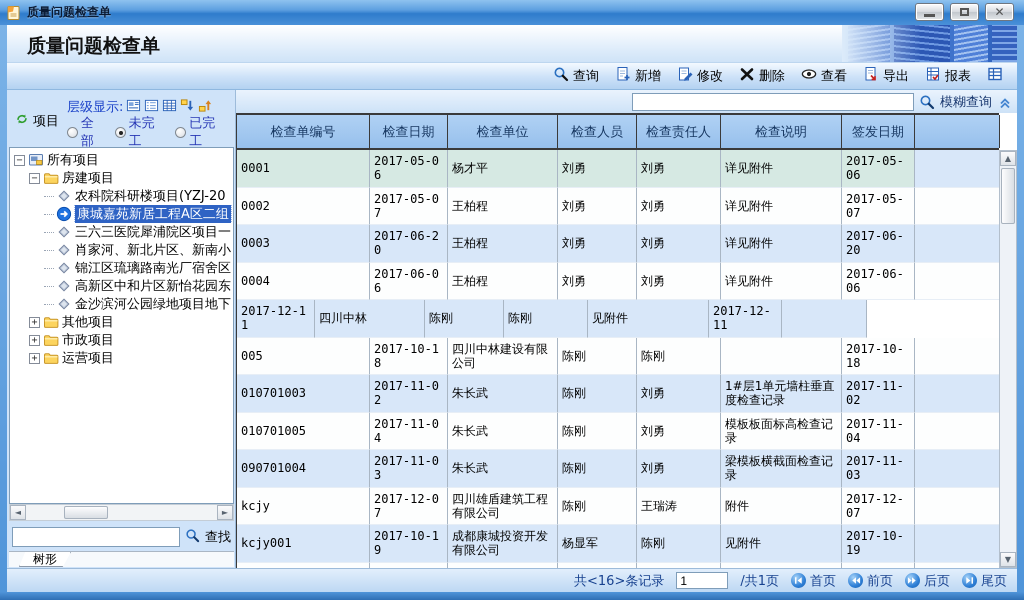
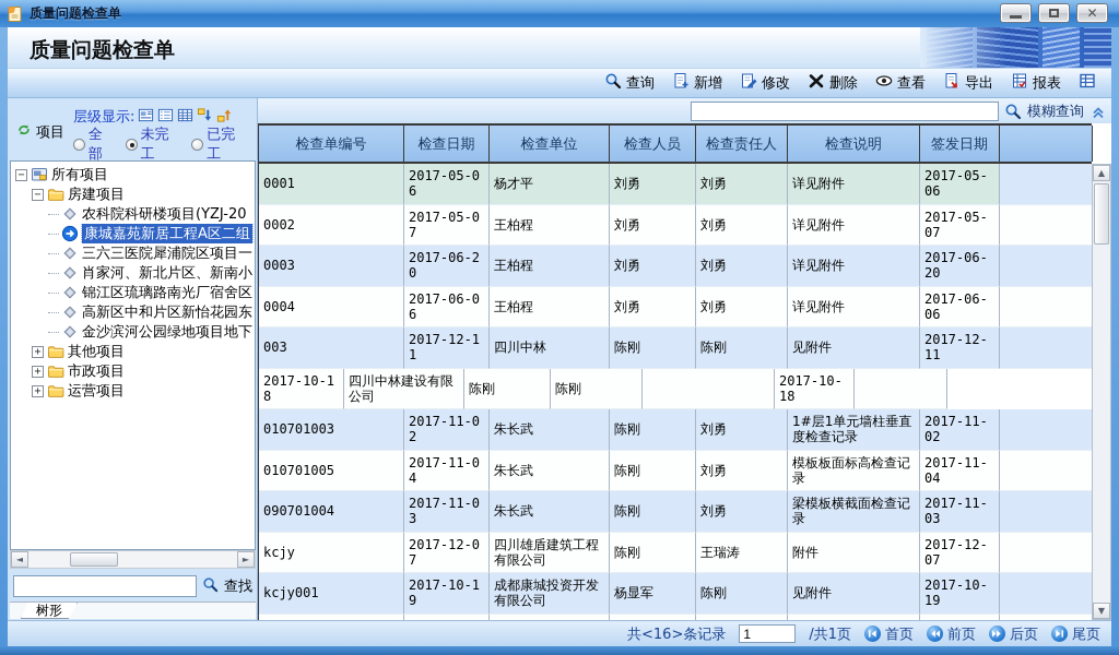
  质量问题检查单
  ✕
  质量问题检查单
  查询
  新增
  修改
  删除
  查看
  导出
  报表
  模糊查询
  项目
  层级显示:
  全部
  未完工
  已完工
  −
  所有项目
  −
  房建项目
  农科院科研楼项目(YZJ-20
  康城嘉苑新居工程A区二组
  三六三医院犀浦院区项目一
  肖家河、新北片区、新南小
  锦江区琉璃路南光厂宿舍区
  高新区中和片区新怡花园东
  金沙滨河公园绿地项目地下
  +
  其他项目
  +
  市政项目
  +
  运营项目
  ◄
  ►
  查找
  树形
  检查单编号
  检查日期
  检查单位
  检查人员
  检查责任人
  检查说明
  签发日期
  0001
  2017-05-06
  杨才平
  刘勇
  刘勇
  详见附件
  2017-05-06
  0002
  2017-05-07
  王柏程
  刘勇
  刘勇
  详见附件
  2017-05-07
  0003
  2017-06-20
  王柏程
  刘勇
  刘勇
  详见附件
  2017-06-20
  0004
  2017-06-06
  王柏程
  刘勇
  刘勇
  详见附件
  2017-06-06
+ 003
  2017-12-11
  四川中林
  陈刚
  陈刚
  见附件
  2017-12-11
- 005
  2017-10-18
  四川中林建设有限公司
  陈刚
  陈刚
  2017-10-18
  010701003
  2017-11-02
  朱长武
  陈刚
  刘勇
  1#层1单元墙柱垂直度检查记录
  2017-11-02
  010701005
  2017-11-04
  朱长武
  陈刚
  刘勇
  模板板面标高检查记录
  2017-11-04
  090701004
  2017-11-03
  朱长武
  陈刚
  刘勇
  梁模板横截面检查记录
  2017-11-03
  kcjy
  2017-12-07
  四川雄盾建筑工程有限公司
  陈刚
  王瑞涛
  附件
  2017-12-07
  kcjy001
  2017-10-19
  成都康城投资开发有限公司
  杨显军
  陈刚
  见附件
  2017-10-19
  ▲
  ▼
  共<16>条记录
  1
  /共1页
  首页
  前页
  后页
  尾页
